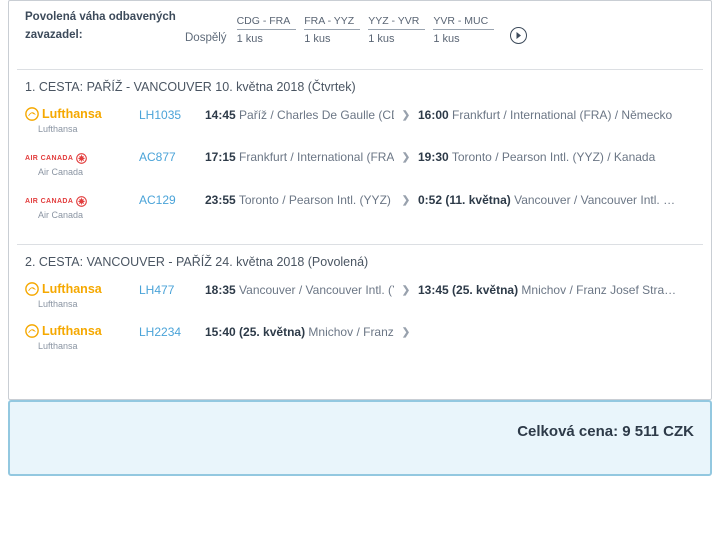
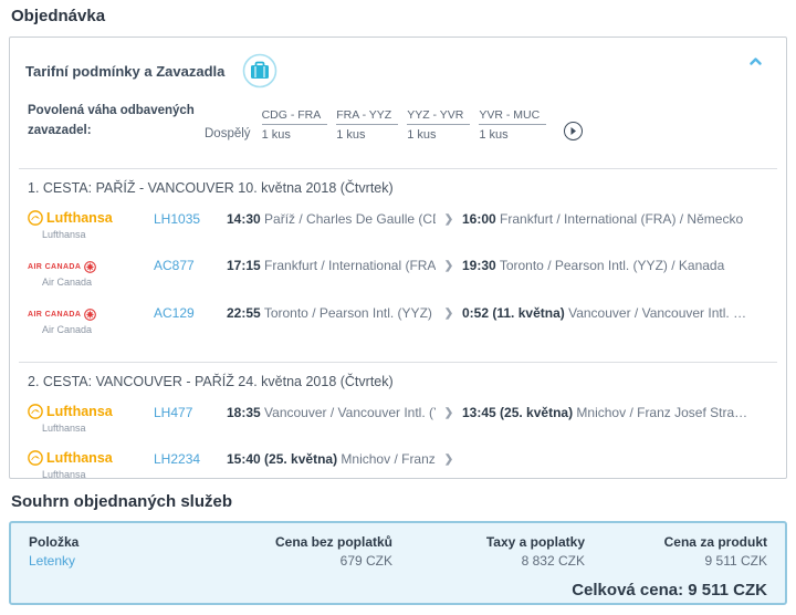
+ Objednávka
+ Tarifní podmínky a Zavazadla
  Povolená váha odbavených
  zavazadel:
  Dospělý
  CDG - FRA
  1 kus
  FRA - YYZ
  1 kus
  YYZ - YVR
  1 kus
  YVR - MUC
  1 kus
  1. CESTA: PAŘÍŽ - VANCOUVER 10. května 2018 (Čtvrtek)
  Lufthansa
  Lufthansa
  LH1035
- 14:45 Paříž / Charles De Gaulle (C
+ 14:30 Paříž / Charles De Gaulle (C
  ❯
  16:00 Frankfurt / International (FRA) / Německo
  Air Canada
  AC877
  17:15 Frankfurt / International (FRA
  ❯
  19:30 Toronto / Pearson Intl. (YYZ) / Kanada
  Air Canada
  AC129
- 23:55 Toronto / Pearson Intl. (YYZ)
+ 22:55 Toronto / Pearson Intl. (YYZ)
  ❯
  0:52 (11. května) Vancouver / Vancouver Intl. …
- 2. CESTA: VANCOUVER - PAŘÍŽ 24. května 2018 (Povolená)
+ 2. CESTA: VANCOUVER - PAŘÍŽ 24. května 2018 (Čtvrtek)
  Lufthansa
  Lufthansa
  LH477
  18:35 Vancouver / Vancouver Intl. (
  ❯
  13:45 (25. května) Mnichov / Franz Josef Stra…
  Lufthansa
  Lufthansa
  LH2234
  15:40 (25. května) Mnichov / Franz
  ❯
+ Souhrn objednaných služeb
+ Položka
+ Cena bez poplatků
+ Taxy a poplatky
+ Cena za produkt
+ Letenky
+ 679 CZK
+ 8 832 CZK
+ 9 511 CZK
  Celková cena: 9 511 CZK
